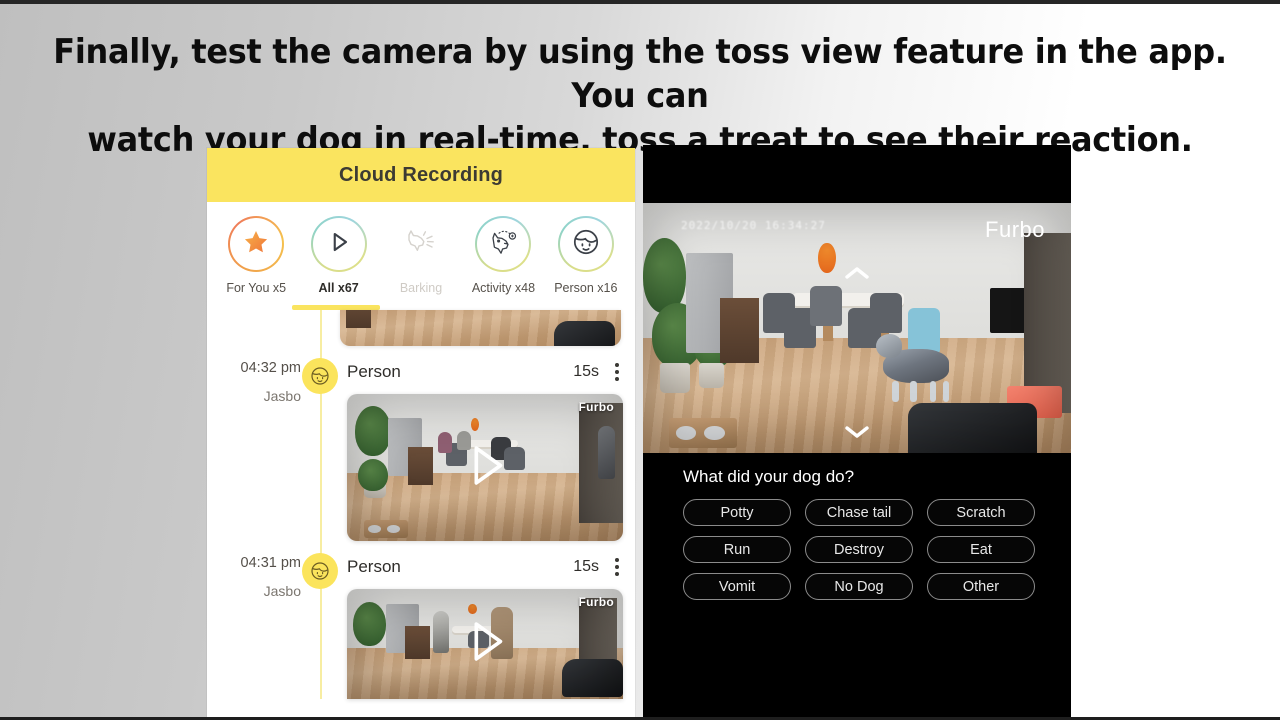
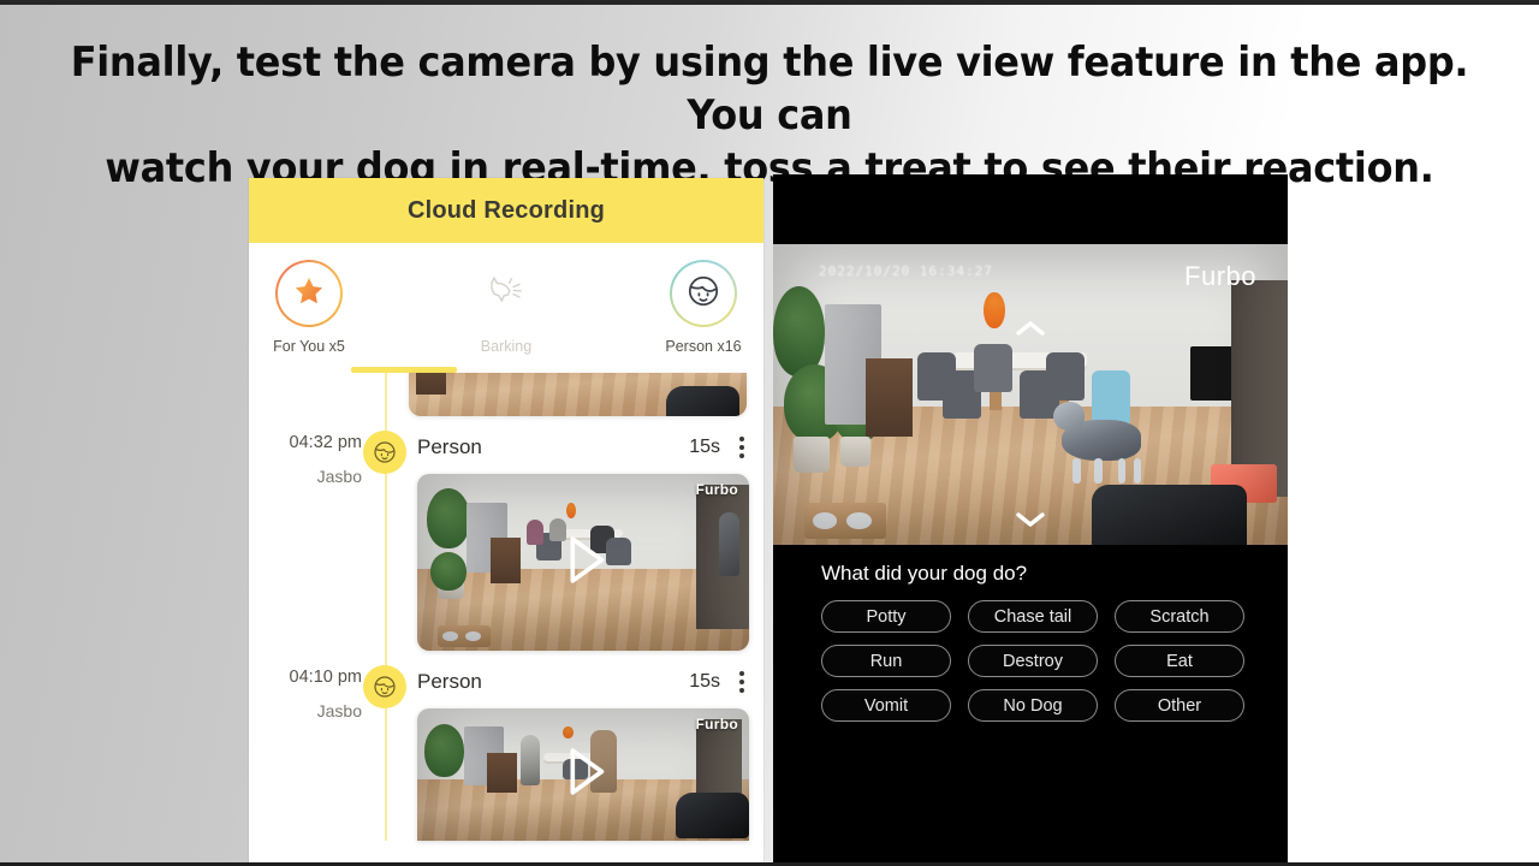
- Finally, test the camera by using the toss view feature in the app. You can
+ Finally, test the camera by using the live view feature in the app. You can
  watch your dog in real-time, toss a treat to see their reaction.
  Cloud Recording
  For You x5
- All x67
  Barking
- Activity x48
  Person x16
  04:32 pm
  Jasbo
  Person
  15s
  Furbo
- 04:31 pm
+ 04:10 pm
  Jasbo
  Person
  15s
  Furbo
  2022/10/20 16:34:27
  Furbo
  What did your dog do?
  Potty
  Chase tail
  Scratch
  Run
  Destroy
  Eat
  Vomit
  No Dog
  Other
